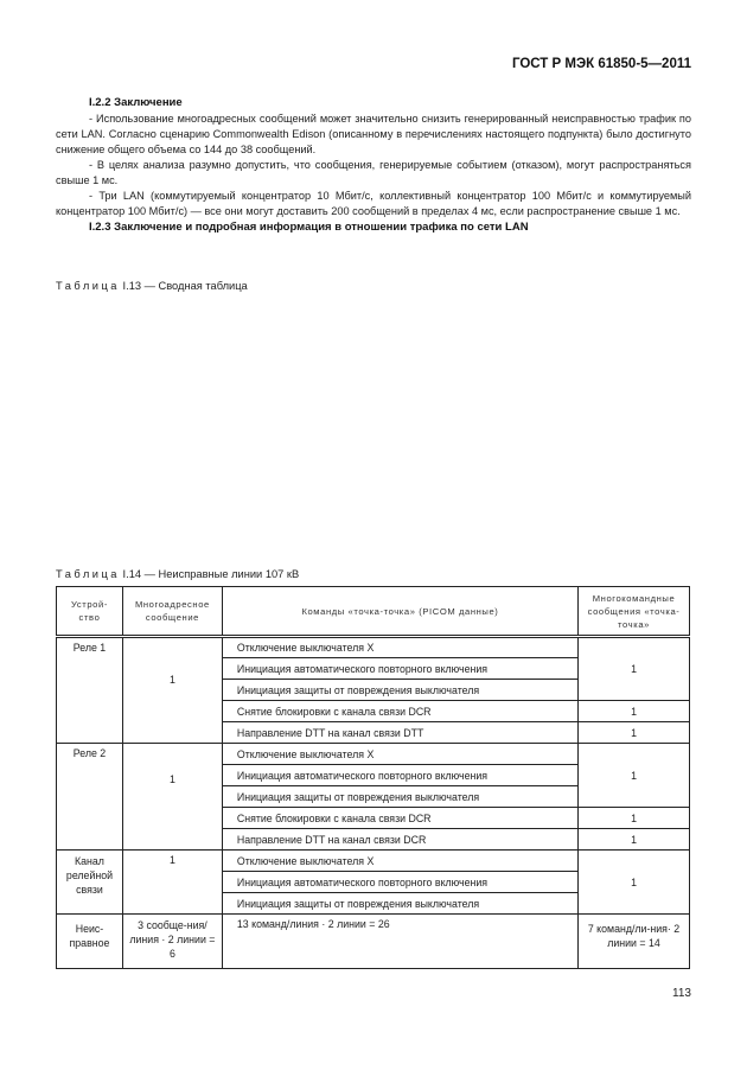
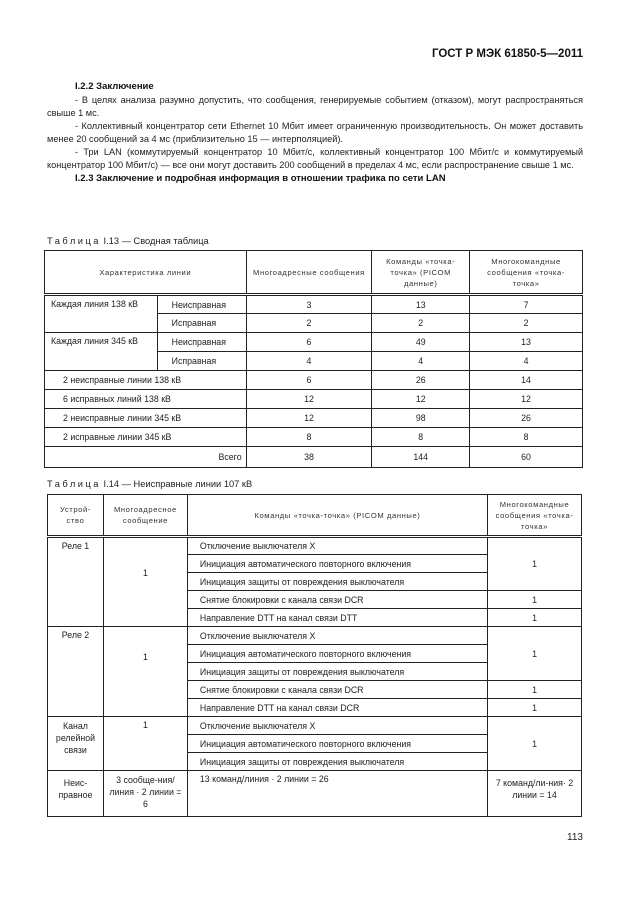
  ГОСТ Р МЭК 61850-5—2011
  I.2.2 Заключение
- - Использование многоадресных сообщений может значительно снизить генерированный неисправностью трафик по сети LAN. Согласно сценарию Commonwealth Edison (описанному в перечислениях настоящего подпункта) было достигнуто снижение общего объема со 144 до 38 сообщений.
  - В целях анализа разумно допустить, что сообщения, генерируемые событием (отказом), могут распространяться свыше 1 мс.
+ - Коллективный концентратор сети Ethernet 10 Мбит имеет ограниченную производительность. Он может доставить менее 20 сообщений за 4 мс (приблизительно 15 — интерполяцией).
  - Три LAN (коммутируемый концентратор 10 Мбит/с, коллективный концентратор 100 Мбит/с и коммутируемый концентратор 100 Мбит/с) — все они могут доставить 200 сообщений в пределах 4 мс, если распространение свыше 1 мс.
  I.2.3 Заключение и подробная информация в отношении трафика по сети LAN
  Таблица I.13 — Сводная таблица
+ Характеристика линии	Многоадресные сообщения	Команды «точка-точка» (PICOM данные)	Многокомандные сообщения «точка-точка»
+ Каждая линия 138 кВ	Неисправная	3	13	7
+ Исправная	2	2	2
+ Каждая линия 345 кВ	Неисправная	6	49	13
+ Исправная	4	4	4
+ 2 неисправные линии 138 кВ	6	26	14
+ 6 исправных линий 138 кВ	12	12	12
+ 2 неисправные линии 345 кВ	12	98	26
+ 2 исправные линии 345 кВ	8	8	8
+ Всего	38	144	60
  Таблица I.14 — Неисправные линии 107 кВ
  Устрой-ство	Многоадресное сообщение	Команды «точка-точка» (PICOM данные)	Многокомандные сообщения «точка-точка»
  Реле 1	1	Отключение выключателя X	1
  Инициация автоматического повторного включения
  Инициация защиты от повреждения выключателя
  Снятие блокировки с канала связи DCR	1
  Направление DTT на канал связи DTT	1
  Реле 2	1	Отключение выключателя X	1
  Инициация автоматического повторного включения
  Инициация защиты от повреждения выключателя
  Снятие блокировки с канала связи DCR	1
  Направление DTT на канал связи DCR	1
  Канал релейной связи	1	Отключение выключателя X	1
  Инициация автоматического повторного включения
  Инициация защиты от повреждения выключателя
  Неис-правное	3 сообще-ния/линия · 2 линии = 6	13 команд/линия · 2 линии = 26	7 команд/ли-ния· 2 линии = 14
  113
